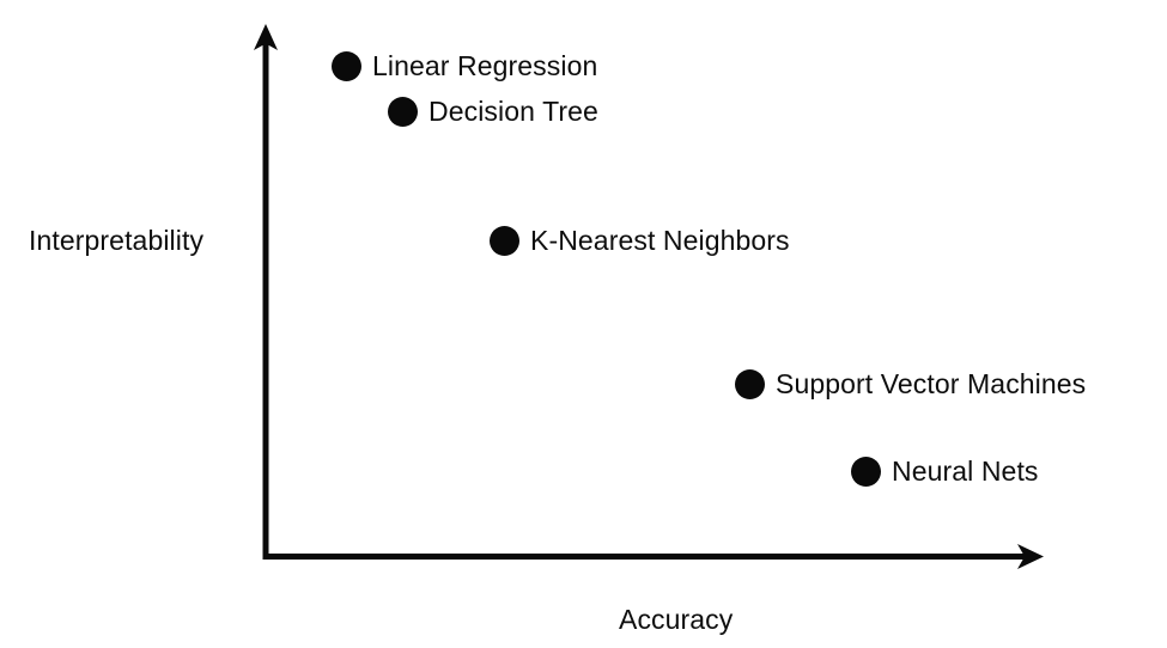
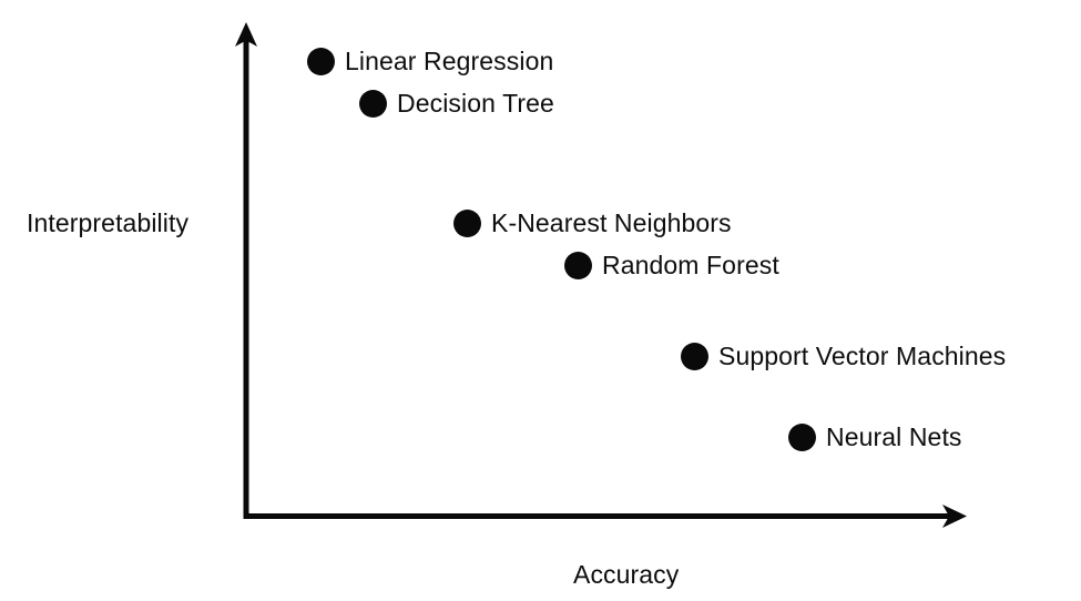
  Interpretability
  Accuracy
  Linear Regression
  Decision Tree
  K-Nearest Neighbors
+ Random Forest
  Support Vector Machines
  Neural Nets
